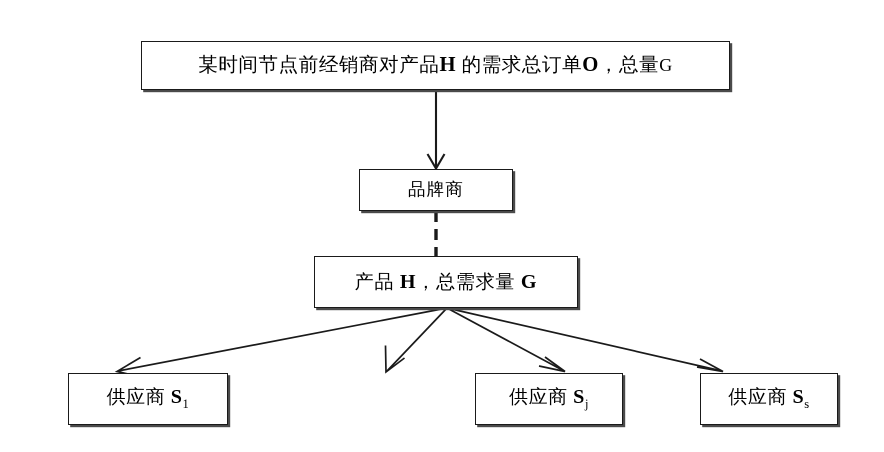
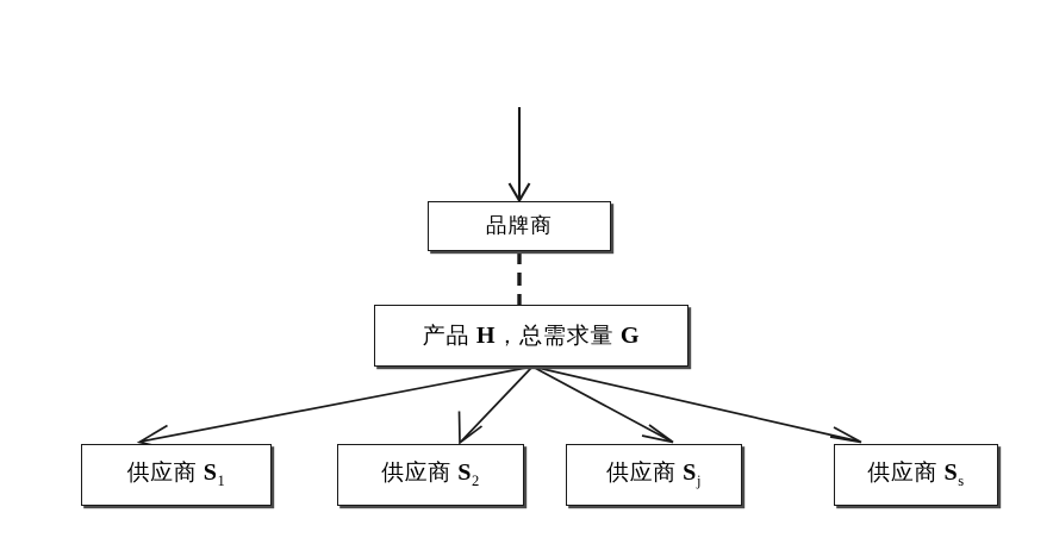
- 某时间节点前经销商对产品H 的需求总订单O，总量G
  品牌商
  产品 H，总需求量 G
  供应商 S1
+ 供应商 S2
  供应商 Sj
  供应商 Ss
